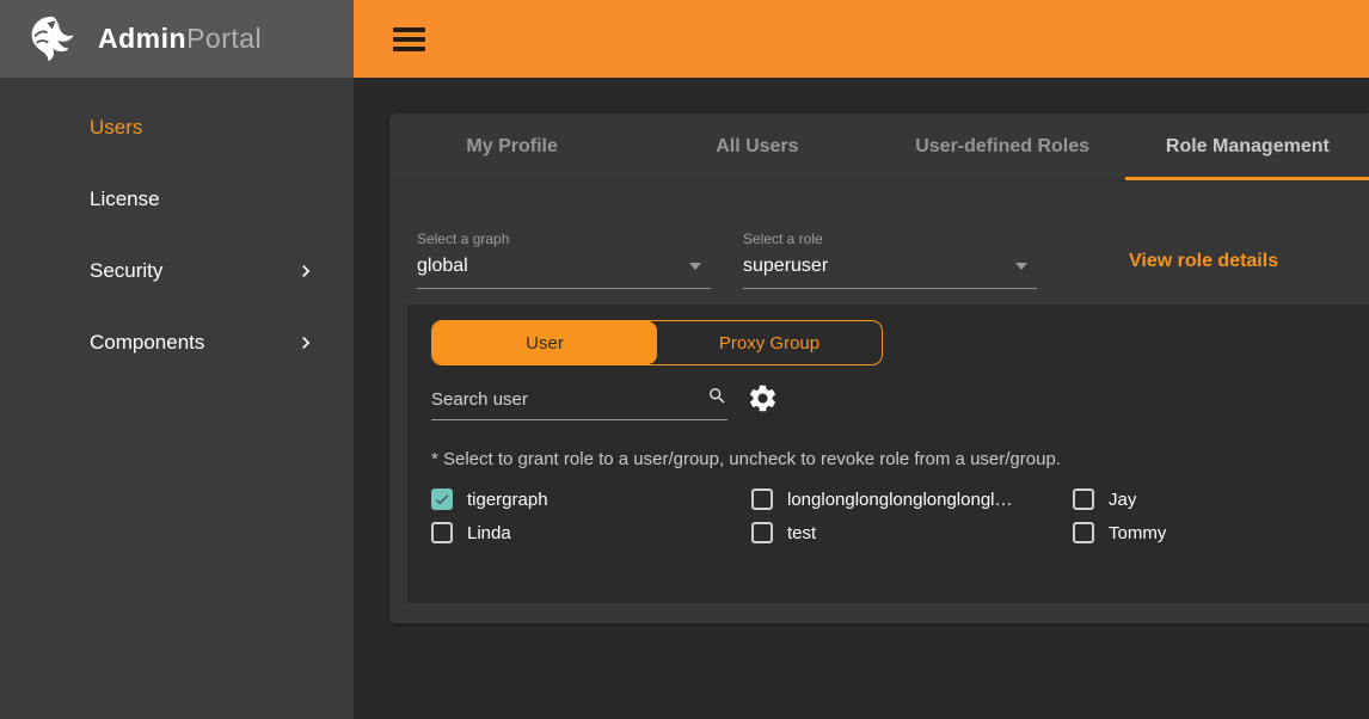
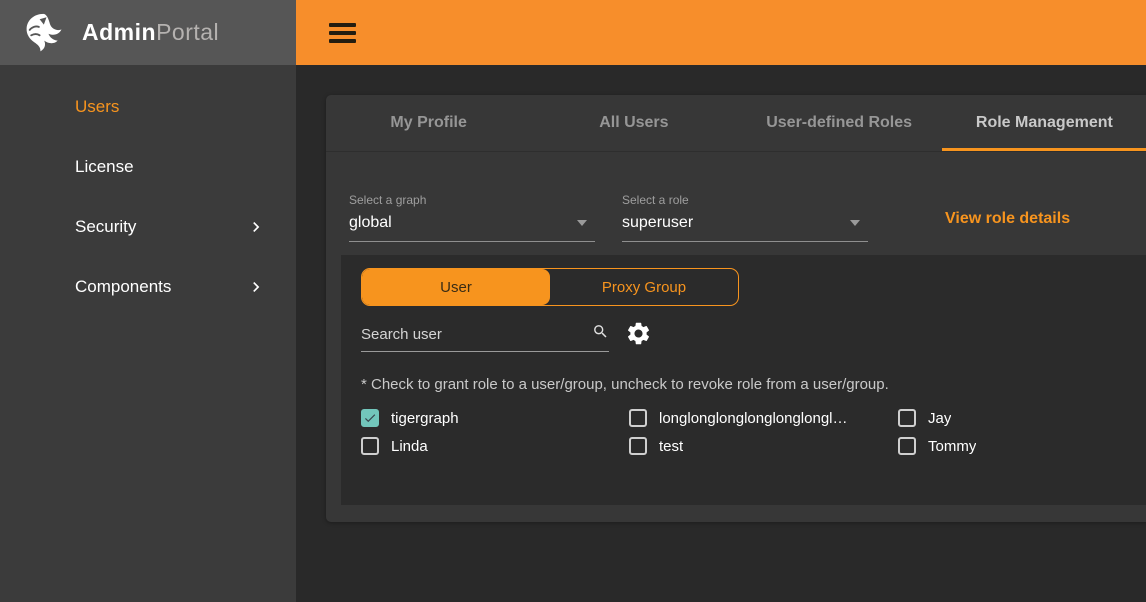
  AdminPortal
  Users
  License
  Security
  Components
  My Profile
  All Users
  User-defined Roles
  Role Management
  Select a graph
  global
  Select a role
  superuser
  View role details
  User
  Proxy Group
  Search user
- * Select to grant role to a user/group, uncheck to revoke role from a user/group.
+ * Check to grant role to a user/group, uncheck to revoke role from a user/group.
  tigergraph
  longlonglonglonglonglongl…
  Jay
  Linda
  test
  Tommy
